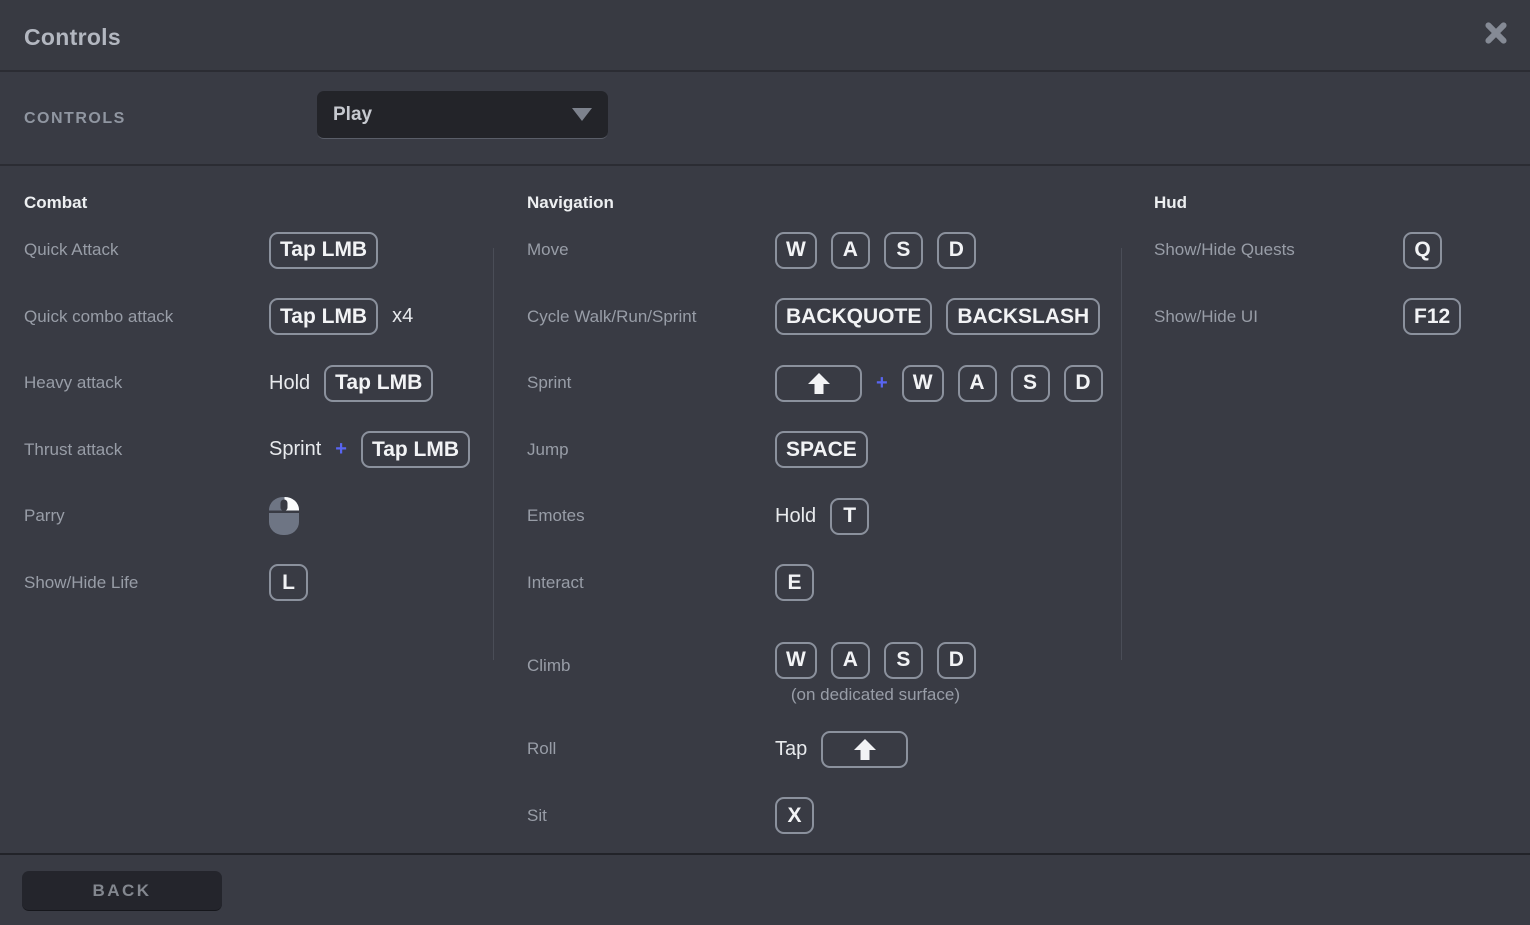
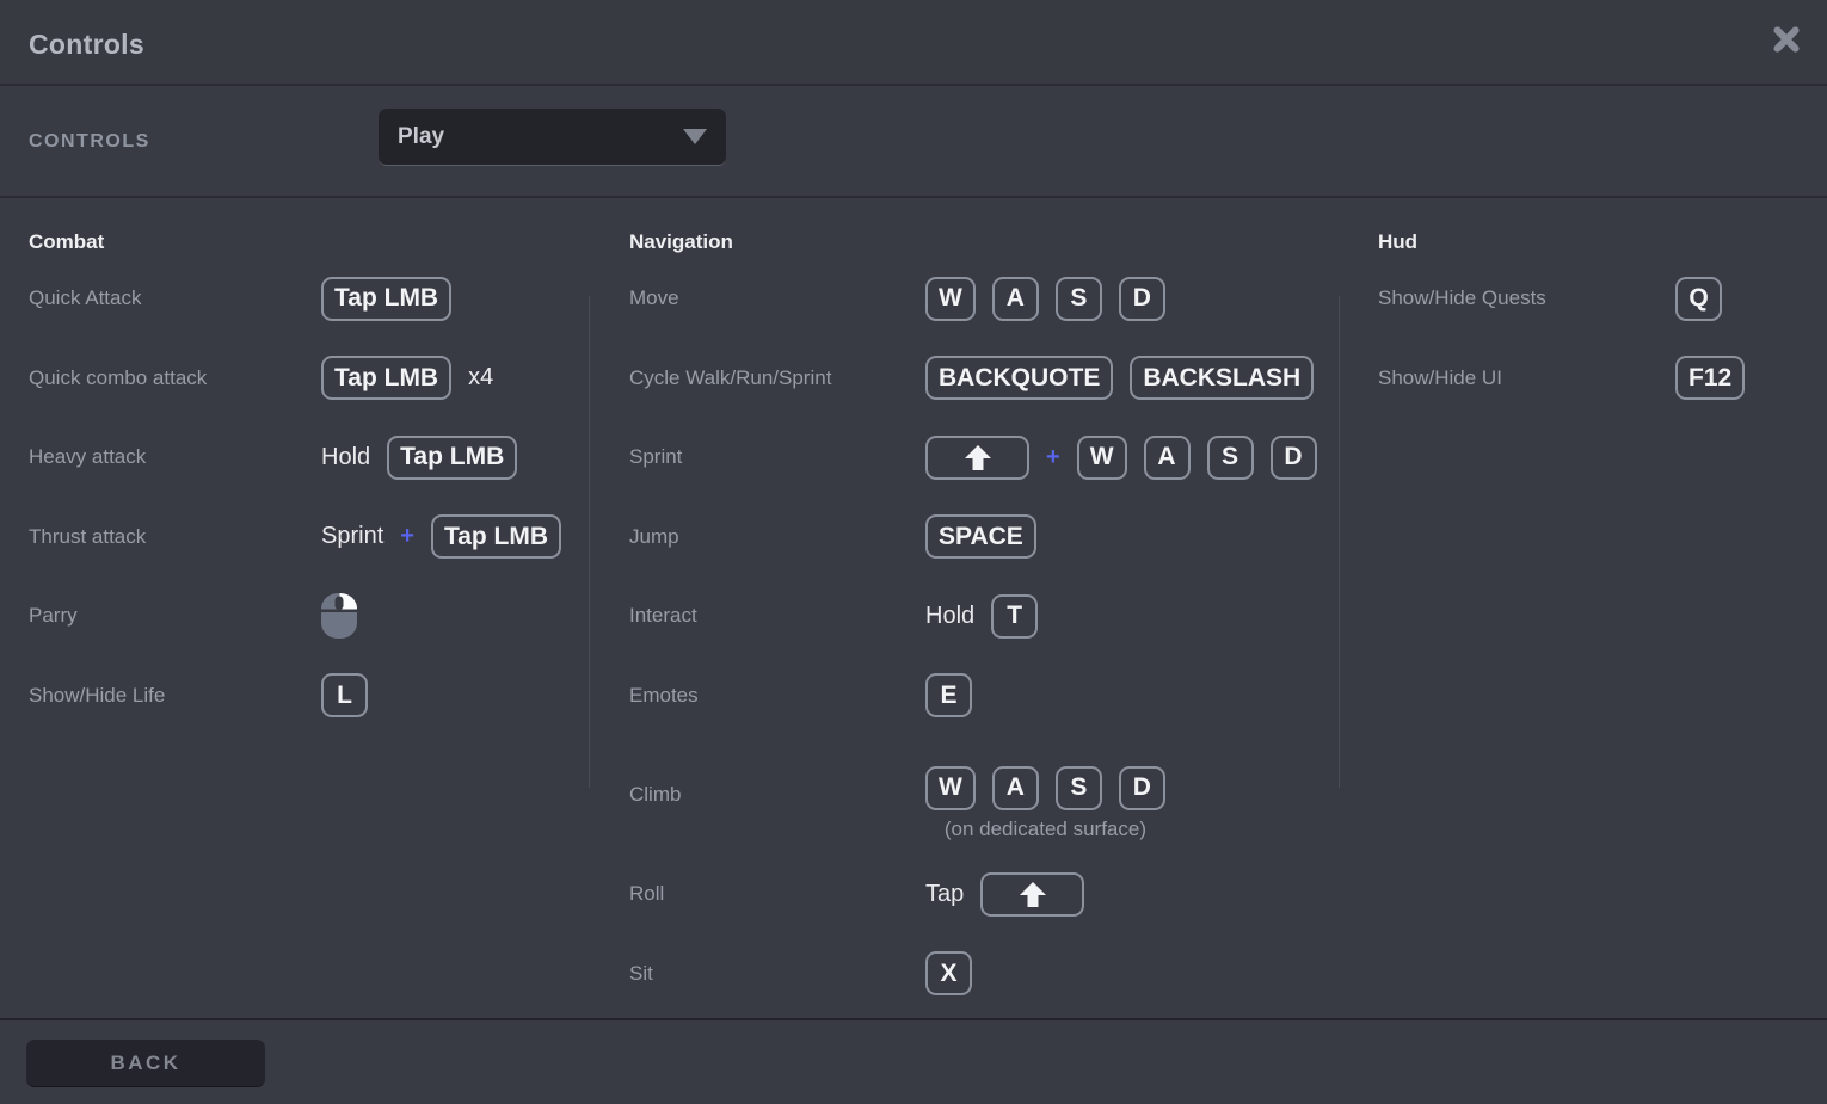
  Controls
  CONTROLS
  Play
  Combat
  Quick Attack
  Tap LMB
  Quick combo attack
  Tap LMB
  x4
  Heavy attack
  Hold
  Tap LMB
  Thrust attack
  Sprint
  +
  Tap LMB
  Parry
  Show/Hide Life
  L
  Navigation
  Move
  W
  A
  S
  D
  Cycle Walk/Run/Sprint
  BACKQUOTE
  BACKSLASH
  Sprint
  +
  W
  A
  S
  D
  Jump
  SPACE
- Emotes
+ Interact
  Hold
  T
- Interact
+ Emotes
  E
  Climb
  W
  A
  S
  D
  (on dedicated surface)
  Roll
  Tap
  Sit
  X
  Hud
  Show/Hide Quests
  Q
  Show/Hide UI
  F12
  BACK
